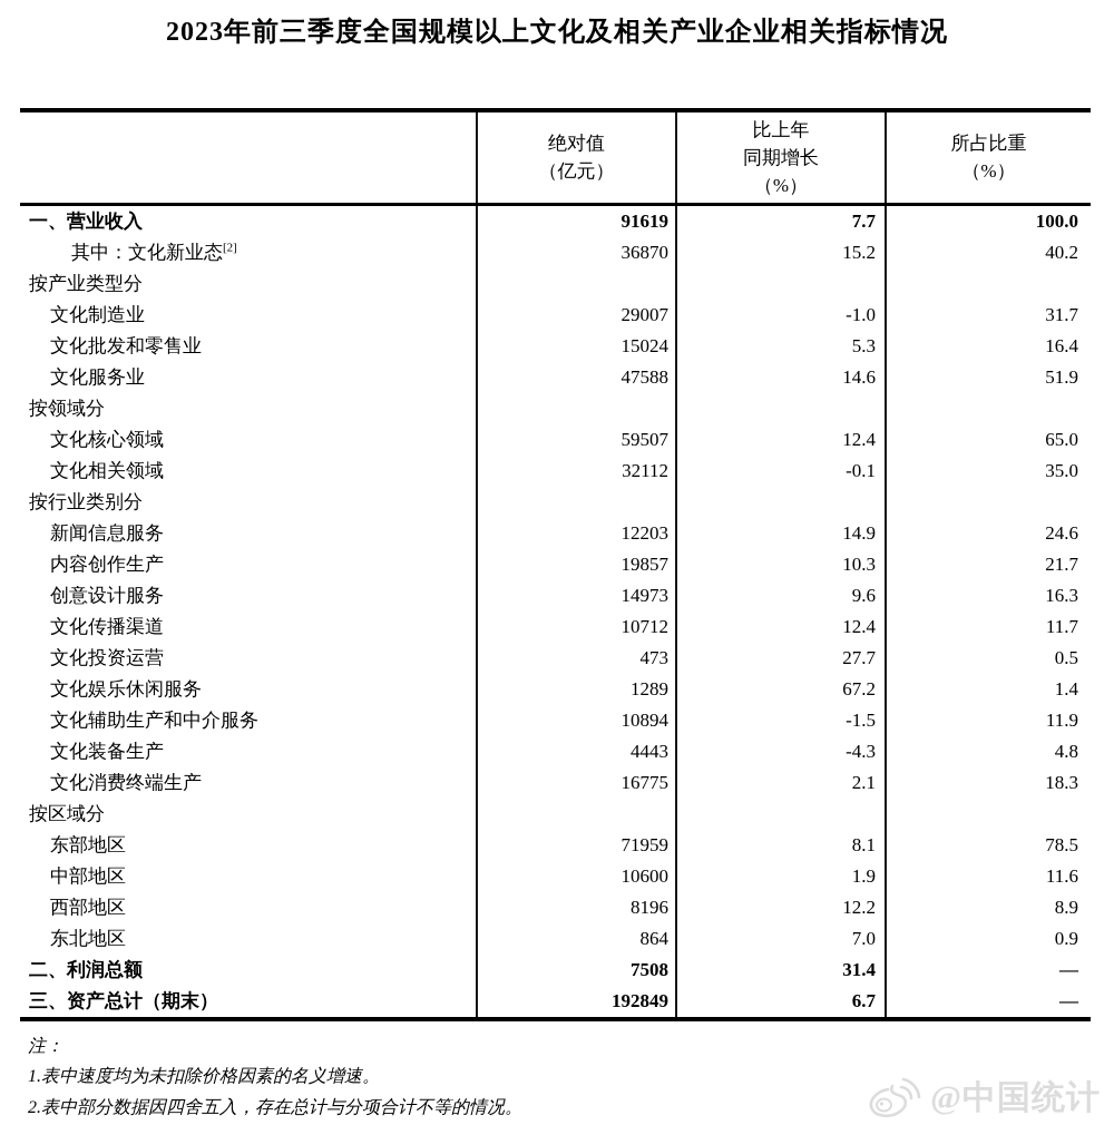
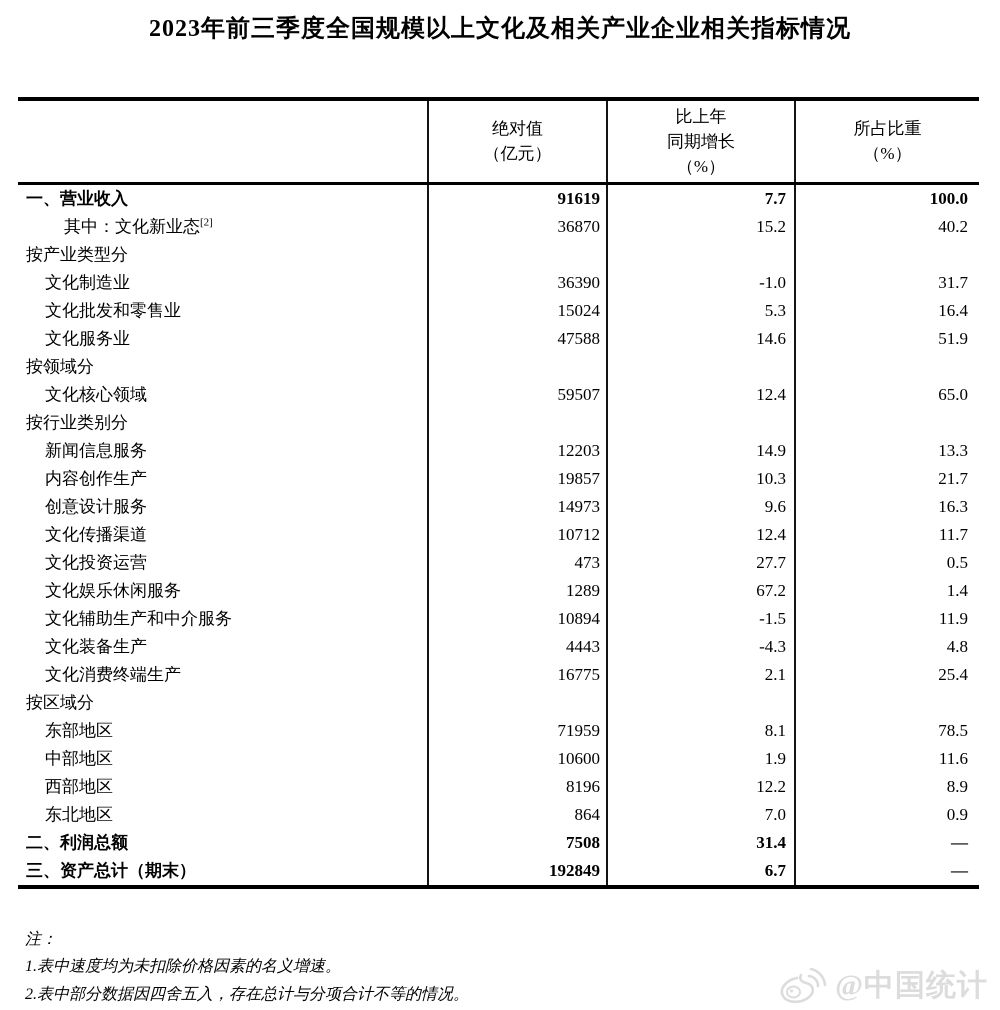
  2023年前三季度全国规模以上文化及相关产业企业相关指标情况
  	绝对值 （亿元）	比上年 同期增长 （%）	所占比重 （%）
  一、营业收入	91619	7.7	100.0
  其中：文化新业态[2]	36870	15.2	40.2
  按产业类型分
- 文化制造业	29007	-1.0	31.7
+ 文化制造业	36390	-1.0	31.7
  文化批发和零售业	15024	5.3	16.4
  文化服务业	47588	14.6	51.9
  按领域分
  文化核心领域	59507	12.4	65.0
- 文化相关领域	32112	-0.1	35.0
  按行业类别分
- 新闻信息服务	12203	14.9	24.6
+ 新闻信息服务	12203	14.9	13.3
  内容创作生产	19857	10.3	21.7
  创意设计服务	14973	9.6	16.3
  文化传播渠道	10712	12.4	11.7
  文化投资运营	473	27.7	0.5
  文化娱乐休闲服务	1289	67.2	1.4
  文化辅助生产和中介服务	10894	-1.5	11.9
  文化装备生产	4443	-4.3	4.8
- 文化消费终端生产	16775	2.1	18.3
+ 文化消费终端生产	16775	2.1	25.4
  按区域分
  东部地区	71959	8.1	78.5
  中部地区	10600	1.9	11.6
  西部地区	8196	12.2	8.9
  东北地区	864	7.0	0.9
  二、利润总额	7508	31.4	—
  三、资产总计（期末）	192849	6.7	—
  注：
  1.表中速度均为未扣除价格因素的名义增速。
  2.表中部分数据因四舍五入，存在总计与分项合计不等的情况。
  @中国统计
